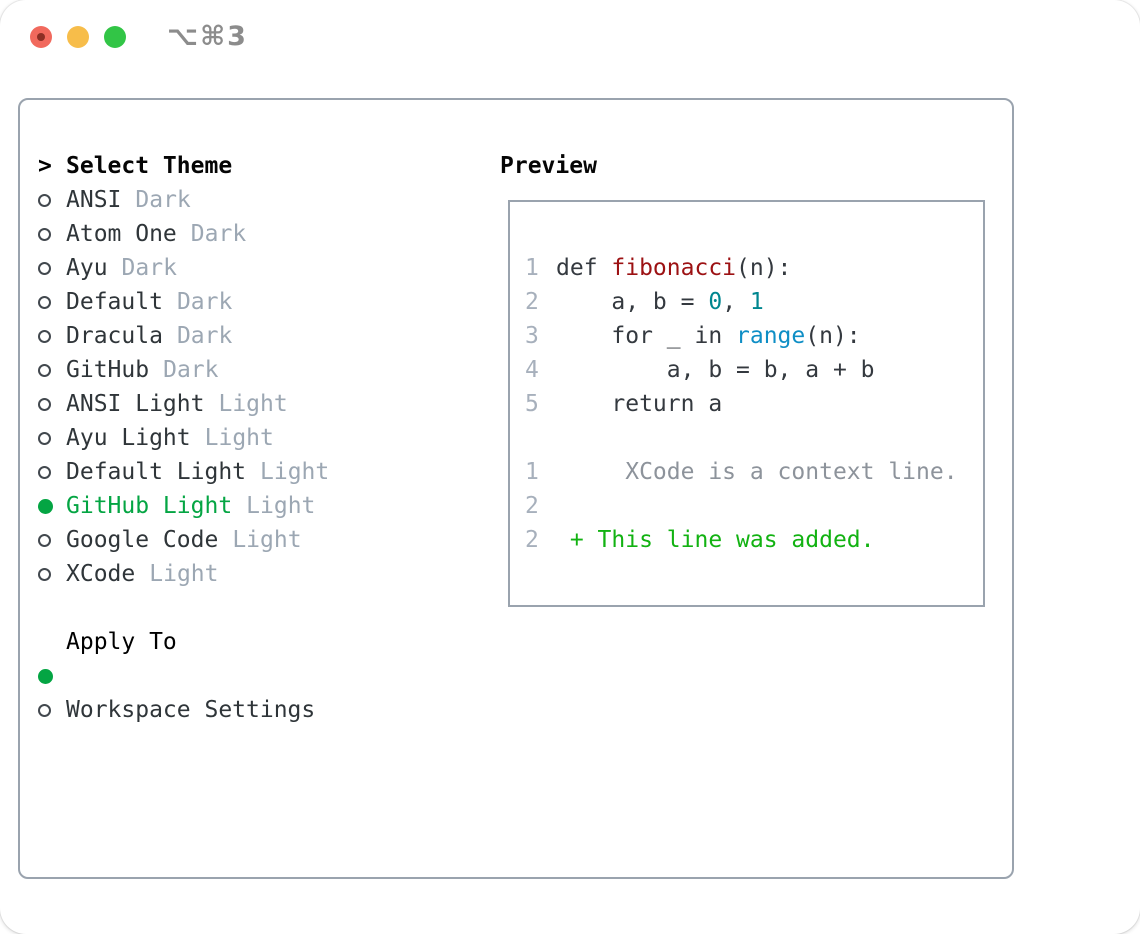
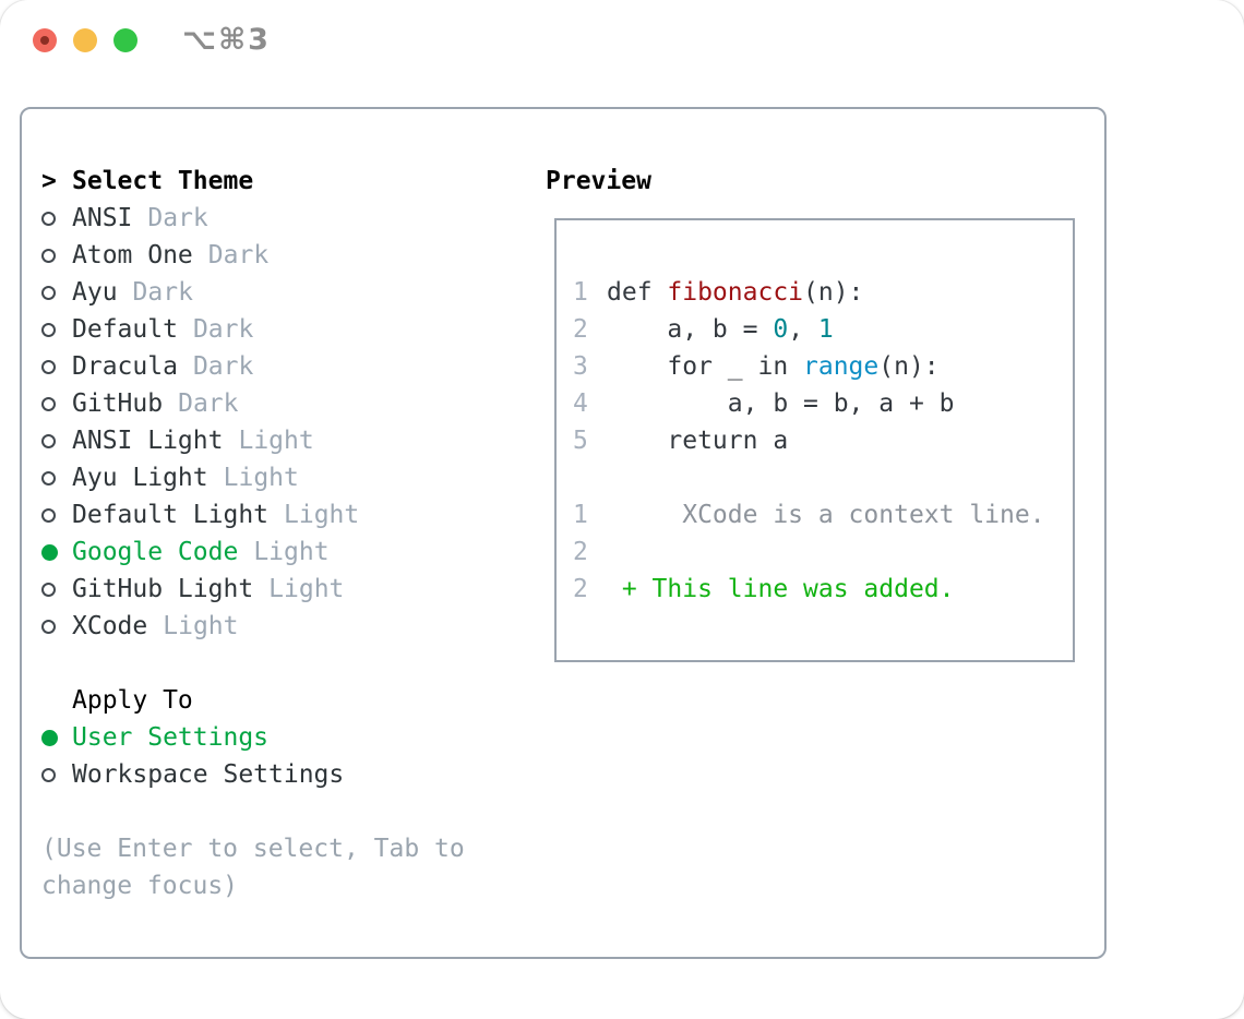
  ⌥⌘3
  >
  Select Theme
  ANSI
  Dark
  Atom One
  Dark
  Ayu
  Dark
  Default
  Dark
  Dracula
  Dark
  GitHub
  Dark
  ANSI Light
  Light
  Ayu Light
  Light
  Default Light
  Light
- GitHub Light
+ Google Code
  Light
- Google Code
+ GitHub Light
  Light
  XCode
  Light
  Apply To
+ User Settings
  Workspace Settings
+ (Use Enter to select, Tab to
+ change focus)
  Preview
  1
  def
  fibonacci
  (n):
  2
  a, b =
  0
  ,
  1
  3
  for _ in
  range
  (n):
  4
  a, b = b, a + b
  5
  return a
  1
  XCode is a context line.
  2
  2
  + This line was added.
